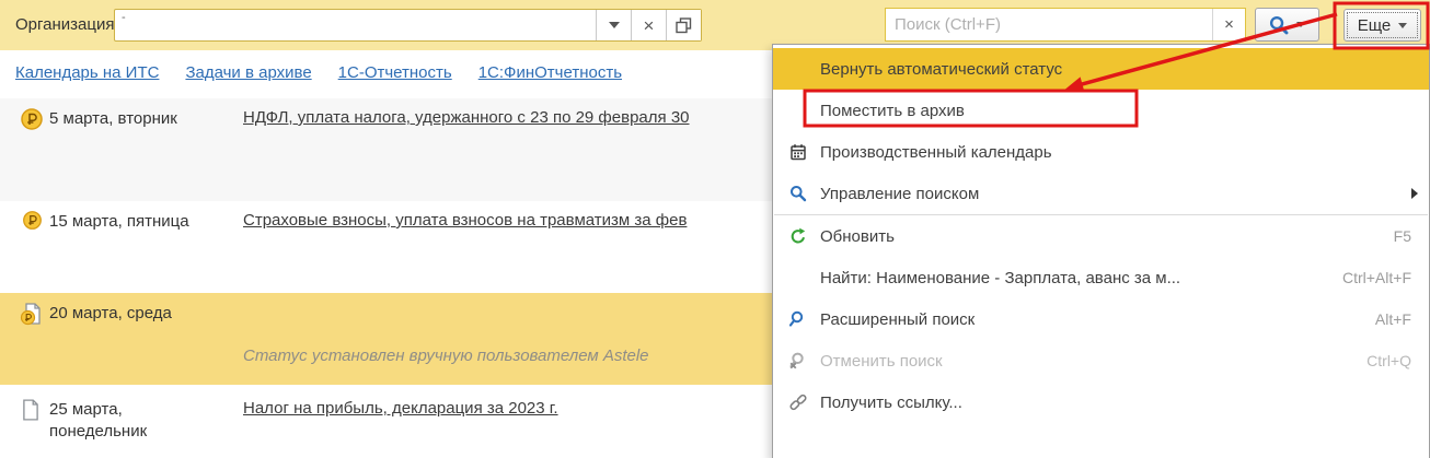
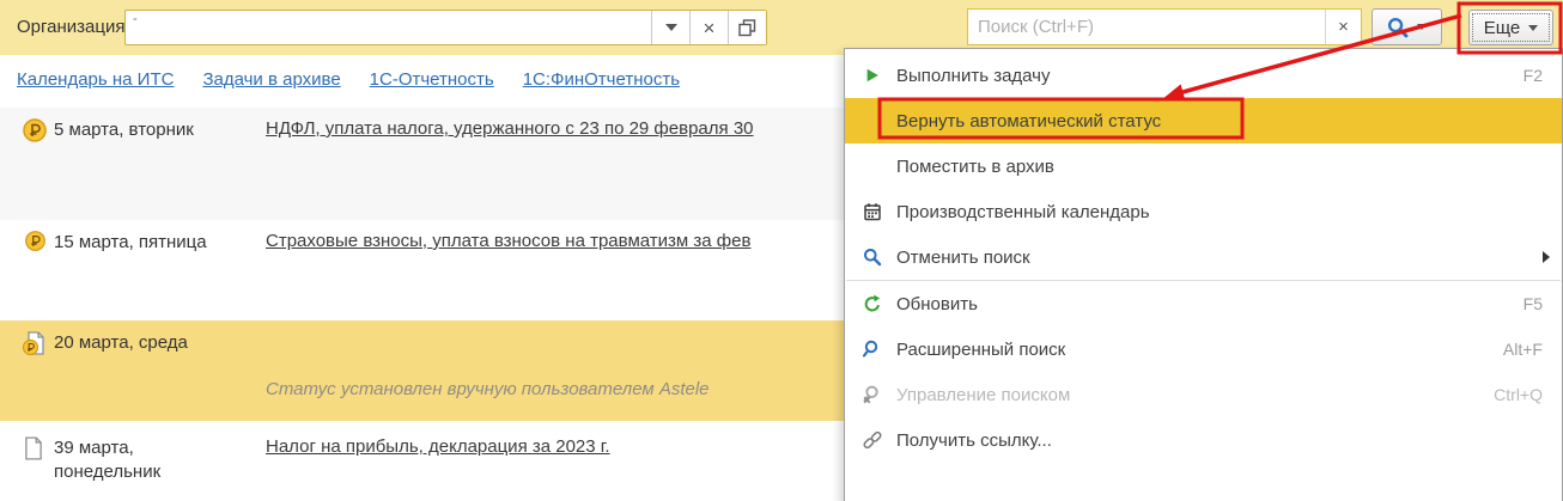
  Организация
  -
  ×
  Поиск (Ctrl+F)
  ×
  Еще
  Календарь на ИТС
  Задачи в архиве
  1С-Отчетность
  1С:ФинОтчетность
  5 марта, вторник
  НДФЛ, уплата налога, удержанного с 23 по 29 февраля 30
  15 марта, пятница
  Страховые взносы, уплата взносов на травматизм за фев
  20 марта, среда
  Статус установлен вручную пользователем Astele
- 25 марта, понедельник
+ 39 марта, понедельник
  Налог на прибыль, декларация за 2023 г.
+ Выполнить задачу
+ F2
  Вернуть автоматический статус
  Поместить в архив
  Производственный календарь
- Управление поиском
+ Отменить поиск
  Обновить
  F5
- Найти: Наименование - Зарплата, аванс за м...
- Ctrl+Alt+F
  Расширенный поиск
  Alt+F
- Отменить поиск
+ Управление поиском
  Ctrl+Q
  Получить ссылку...
